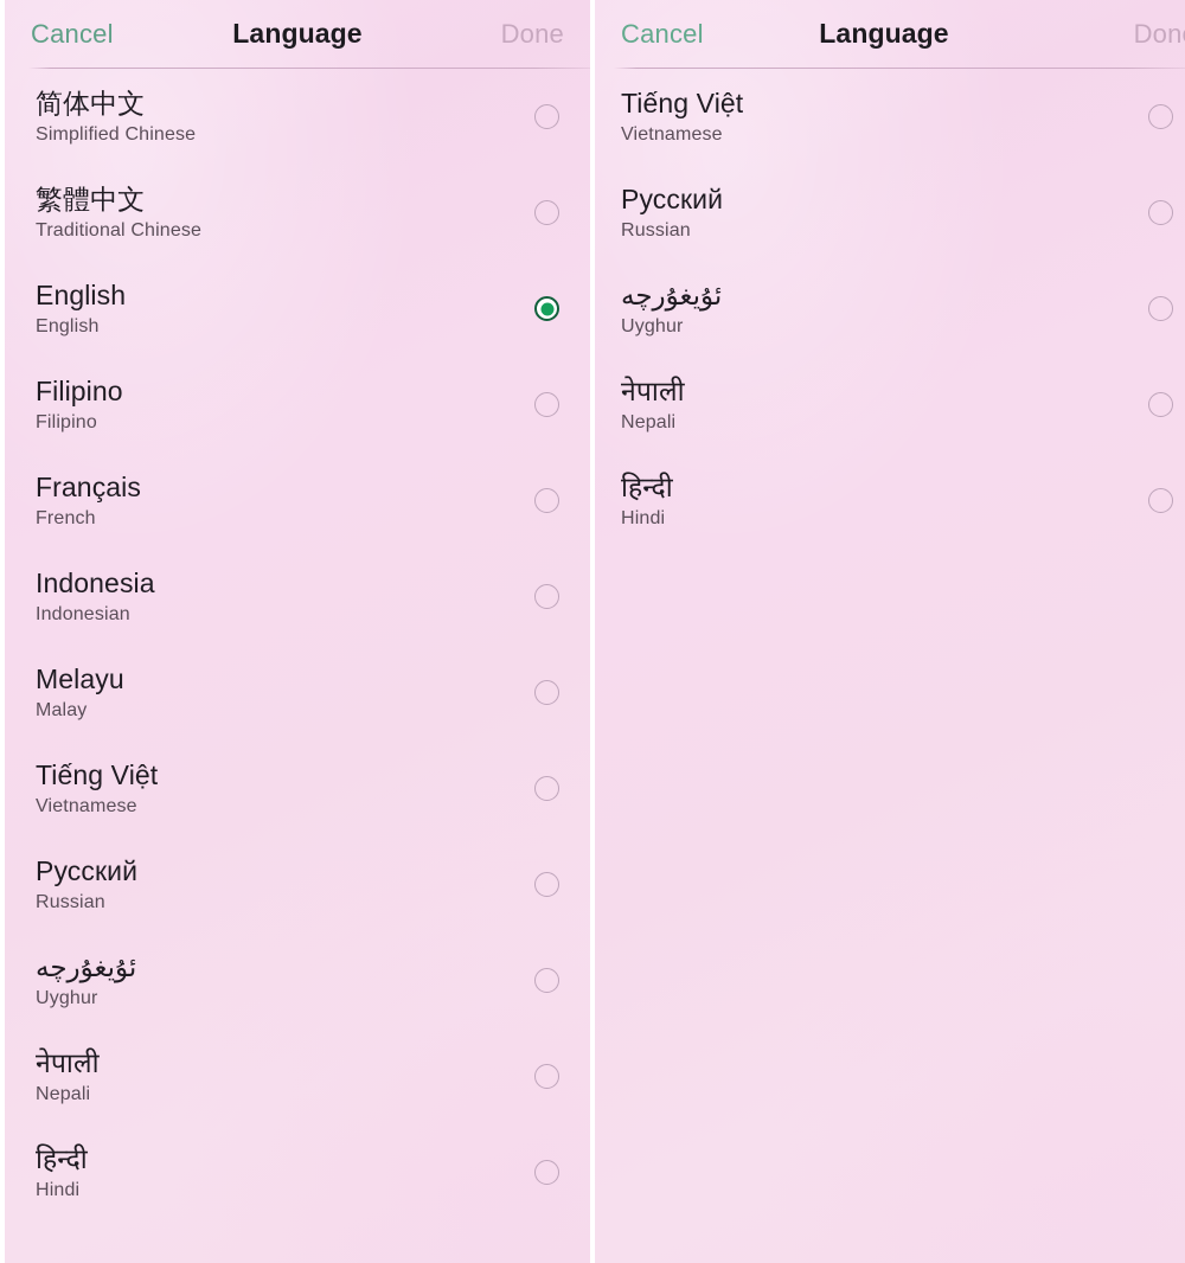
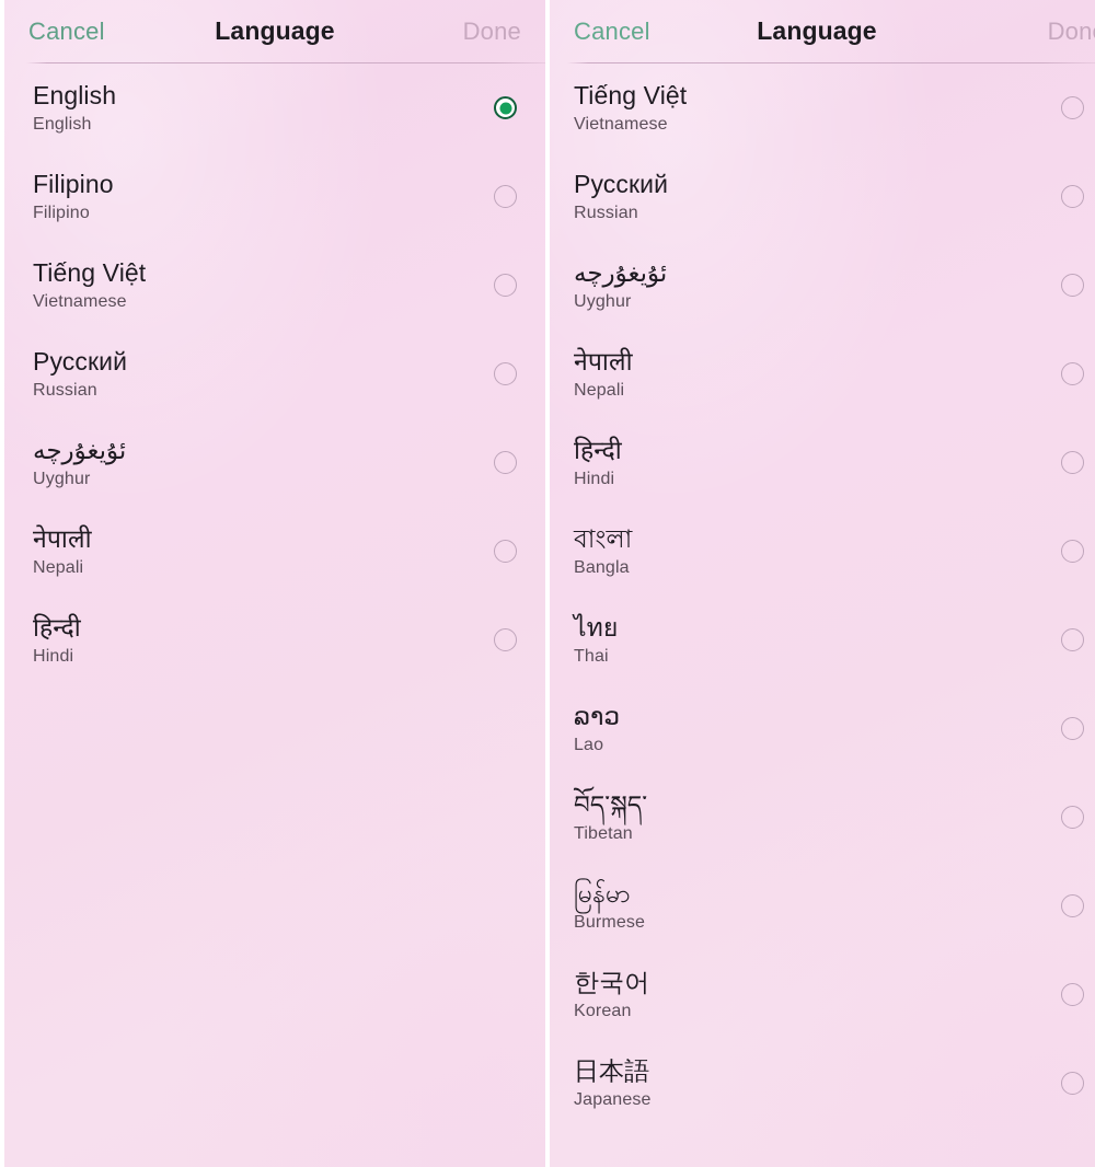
  Cancel
  Language
  Done
- 简体中文
- Simplified Chinese
- 繁體中文
- Traditional Chinese
  English
  English
  Filipino
  Filipino
- Français
- French
- Indonesia
- Indonesian
- Melayu
- Malay
  Tiếng Việt
  Vietnamese
  Русский
  Russian
  ئۇيغۇرچە
  Uyghur
  नेपाली
  Nepali
  हिन्दी
  Hindi
  Cancel
  Language
  Don
  Tiếng Việt
  Vietnamese
  Русский
  Russian
  ئۇيغۇرچە
  Uyghur
  नेपाली
  Nepali
  हिन्दी
  Hindi
+ বাংলা
+ Bangla
+ ไทย
+ Thai
+ ລາວ
+ Lao
+ བོད་སྐད་
+ Tibetan
+ မြန်မာ
+ Burmese
+ 한국어
+ Korean
+ 日本語
+ Japanese
